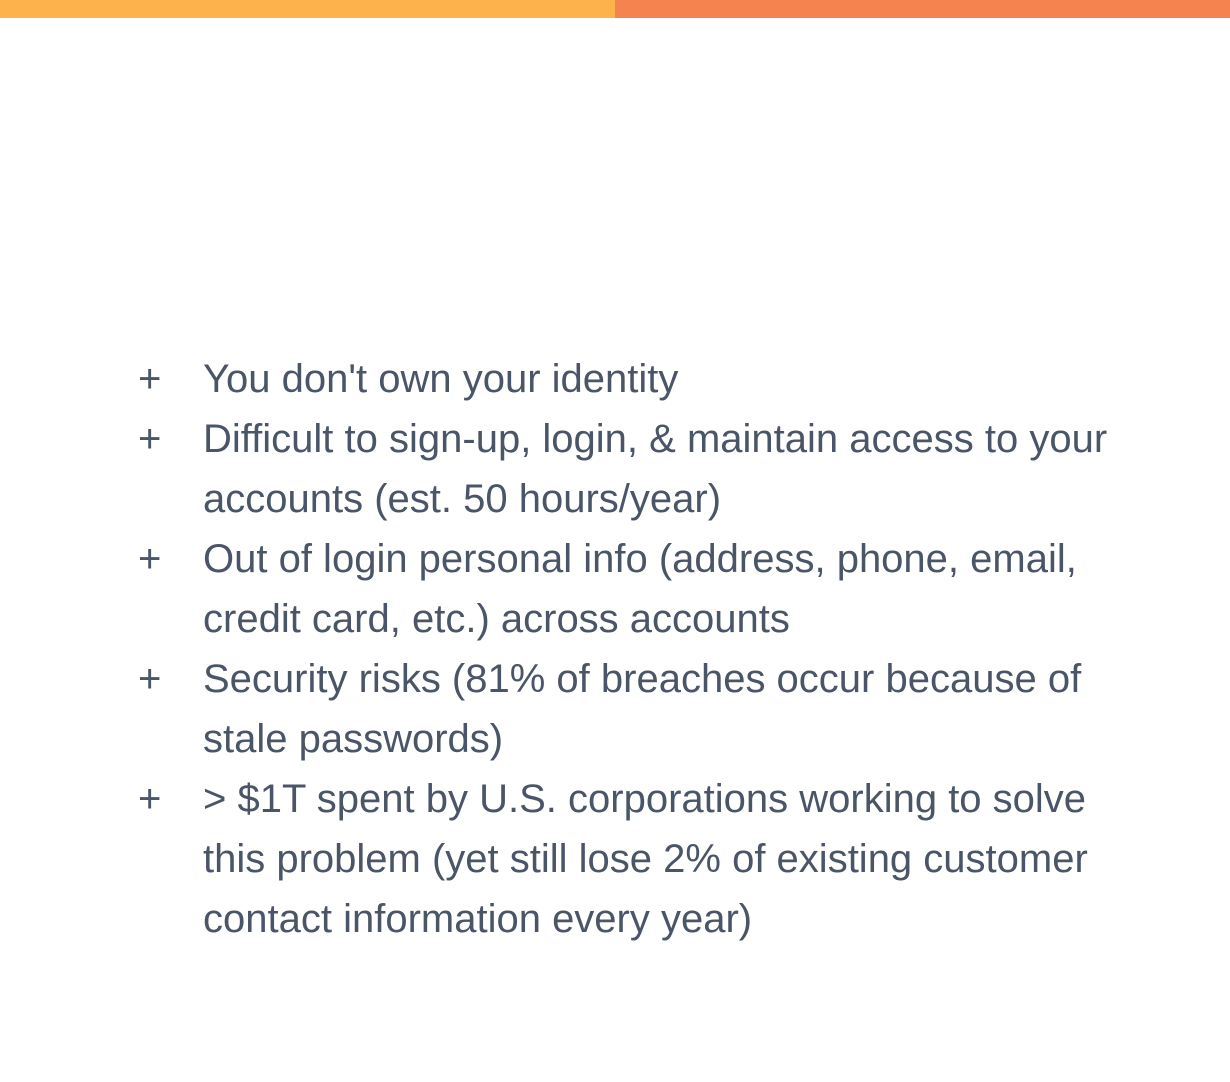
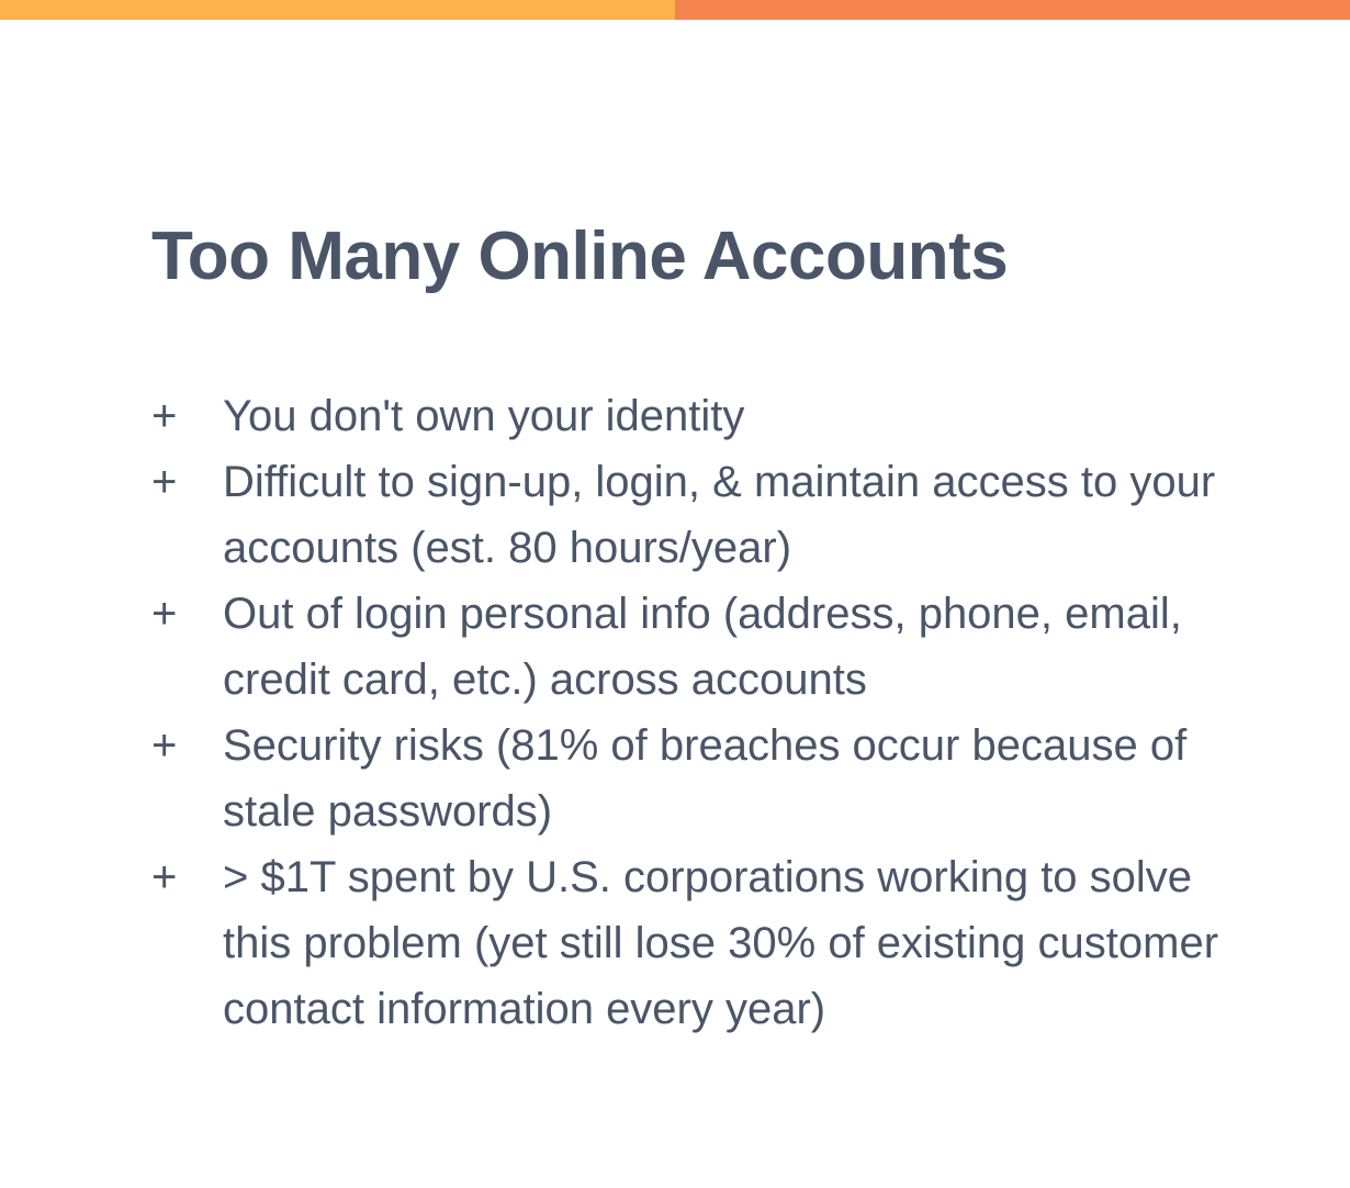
+ Too Many Online Accounts
  +
  You don't own your identity
  +
- Difficult to sign-up, login, & maintain access to your accounts (est. 50 hours/year)
+ Difficult to sign-up, login, & maintain access to your accounts (est. 80 hours/year)
  +
  Out of login personal info (address, phone, email, credit card, etc.) across accounts
  +
  Security risks (81% of breaches occur because of stale passwords)
  +
- > $1T spent by U.S. corporations working to solve this problem (yet still lose 2% of existing customer contact information every year)
+ > $1T spent by U.S. corporations working to solve this problem (yet still lose 30% of existing customer contact information every year)
